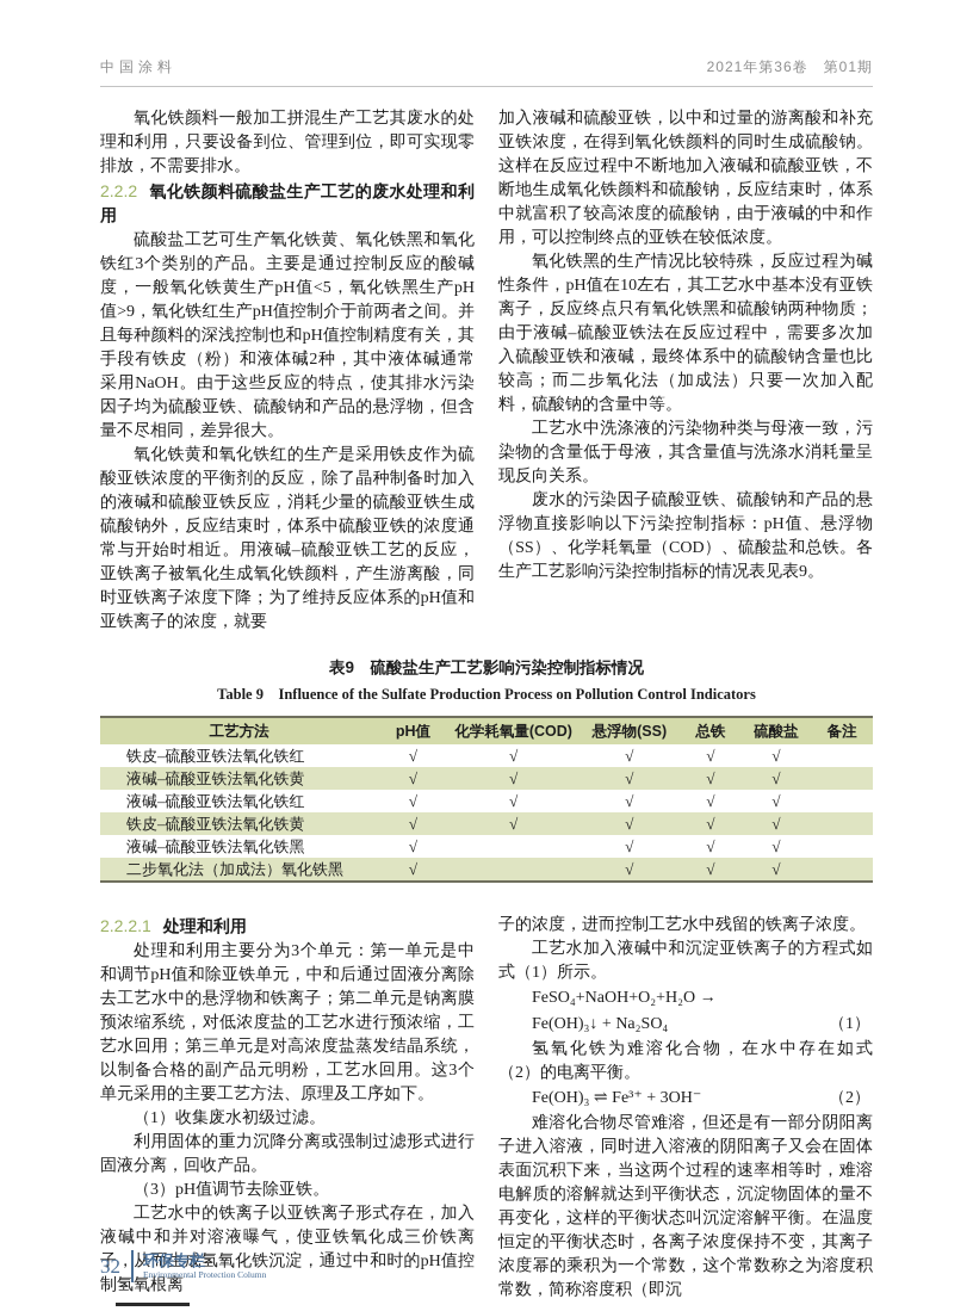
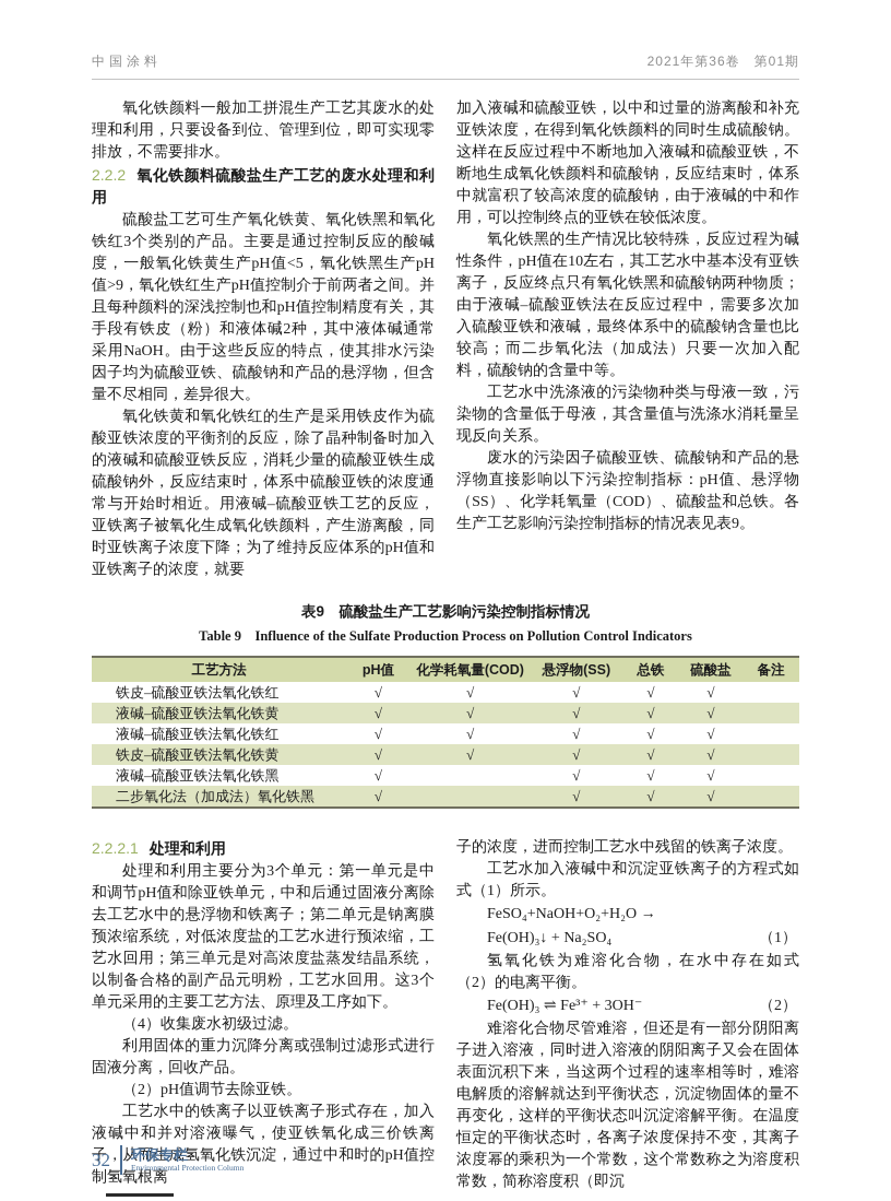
  中国涂料
  2021年第36卷 第01期
  氧化铁颜料一般加工拼混生产工艺其废水的处理和利用，只要设备到位、管理到位，即可实现零排放，不需要排水。
  2.2.2 氧化铁颜料硫酸盐生产工艺的废水处理和利用
  硫酸盐工艺可生产氧化铁黄、氧化铁黑和氧化铁红3个类别的产品。主要是通过控制反应的酸碱度，一般氧化铁黄生产pH值<5，氧化铁黑生产pH值>9，氧化铁红生产pH值控制介于前两者之间。并且每种颜料的深浅控制也和pH值控制精度有关，其手段有铁皮（粉）和液体碱2种，其中液体碱通常采用NaOH。由于这些反应的特点，使其排水污染因子均为硫酸亚铁、硫酸钠和产品的悬浮物，但含量不尽相同，差异很大。
  氧化铁黄和氧化铁红的生产是采用铁皮作为硫酸亚铁浓度的平衡剂的反应，除了晶种制备时加入的液碱和硫酸亚铁反应，消耗少量的硫酸亚铁生成硫酸钠外，反应结束时，体系中硫酸亚铁的浓度通常与开始时相近。用液碱–硫酸亚铁工艺的反应，亚铁离子被氧化生成氧化铁颜料，产生游离酸，同时亚铁离子浓度下降；为了维持反应体系的pH值和亚铁离子的浓度，就要
  加入液碱和硫酸亚铁，以中和过量的游离酸和补充亚铁浓度，在得到氧化铁颜料的同时生成硫酸钠。这样在反应过程中不断地加入液碱和硫酸亚铁，不断地生成氧化铁颜料和硫酸钠，反应结束时，体系中就富积了较高浓度的硫酸钠，由于液碱的中和作用，可以控制终点的亚铁在较低浓度。
  氧化铁黑的生产情况比较特殊，反应过程为碱性条件，pH值在10左右，其工艺水中基本没有亚铁离子，反应终点只有氧化铁黑和硫酸钠两种物质；由于液碱–硫酸亚铁法在反应过程中，需要多次加入硫酸亚铁和液碱，最终体系中的硫酸钠含量也比较高；而二步氧化法（加成法）只要一次加入配料，硫酸钠的含量中等。
  工艺水中洗涤液的污染物种类与母液一致，污染物的含量低于母液，其含量值与洗涤水消耗量呈现反向关系。
  废水的污染因子硫酸亚铁、硫酸钠和产品的悬浮物直接影响以下污染控制指标：pH值、悬浮物（SS）、化学耗氧量（COD）、硫酸盐和总铁。各生产工艺影响污染控制指标的情况表见表9。
  表9 硫酸盐生产工艺影响污染控制指标情况
  Table 9 Influence of the Sulfate Production Process on Pollution Control Indicators
  工艺方法	pH值	化学耗氧量(COD)	悬浮物(SS)	总铁	硫酸盐	备注
  铁皮–硫酸亚铁法氧化铁红	√	√	√	√	√
  液碱–硫酸亚铁法氧化铁黄	√	√	√	√	√
  液碱–硫酸亚铁法氧化铁红	√	√	√	√	√
  铁皮–硫酸亚铁法氧化铁黄	√	√	√	√	√
  液碱–硫酸亚铁法氧化铁黑	√		√	√	√
  二步氧化法（加成法）氧化铁黑	√		√	√	√
  2.2.2.1 处理和利用
  处理和利用主要分为3个单元：第一单元是中和调节pH值和除亚铁单元，中和后通过固液分离除去工艺水中的悬浮物和铁离子；第二单元是钠离膜预浓缩系统，对低浓度盐的工艺水进行预浓缩，工艺水回用；第三单元是对高浓度盐蒸发结晶系统，以制备合格的副产品元明粉，工艺水回用。这3个单元采用的主要工艺方法、原理及工序如下。
- （1）收集废水初级过滤。
+ （4）收集废水初级过滤。
  利用固体的重力沉降分离或强制过滤形式进行固液分离，回收产品。
- （3）pH值调节去除亚铁。
+ （2）pH值调节去除亚铁。
  工艺水中的铁离子以亚铁离子形式存在，加入液碱中和并对溶液曝气，使亚铁氧化成三价铁离子，从而生成氢氧化铁沉淀，通过中和时的pH值控制氢氧根离
  子的浓度，进而控制工艺水中残留的铁离子浓度。
  工艺水加入液碱中和沉淀亚铁离子的方程式如式（1）所示。
  FeSO₄+NaOH+O₂+H₂O →
  Fe(OH)₃↓ + Na₂SO₄
  （1）
  氢氧化铁为难溶化合物，在水中存在如式（2）的电离平衡。
  Fe(OH)₃ ⇌ Fe³⁺ + 3OH⁻
  （2）
  难溶化合物尽管难溶，但还是有一部分阴阳离子进入溶液，同时进入溶液的阴阳离子又会在固体表面沉积下来，当这两个过程的速率相等时，难溶电解质的溶解就达到平衡状态，沉淀物固体的量不再变化，这样的平衡状态叫沉淀溶解平衡。在温度恒定的平衡状态时，各离子浓度保持不变，其离子浓度幂的乘积为一个常数，这个常数称之为溶度积常数，简称溶度积（即沉
  32
  环保专栏
  Environmental Protection Column
